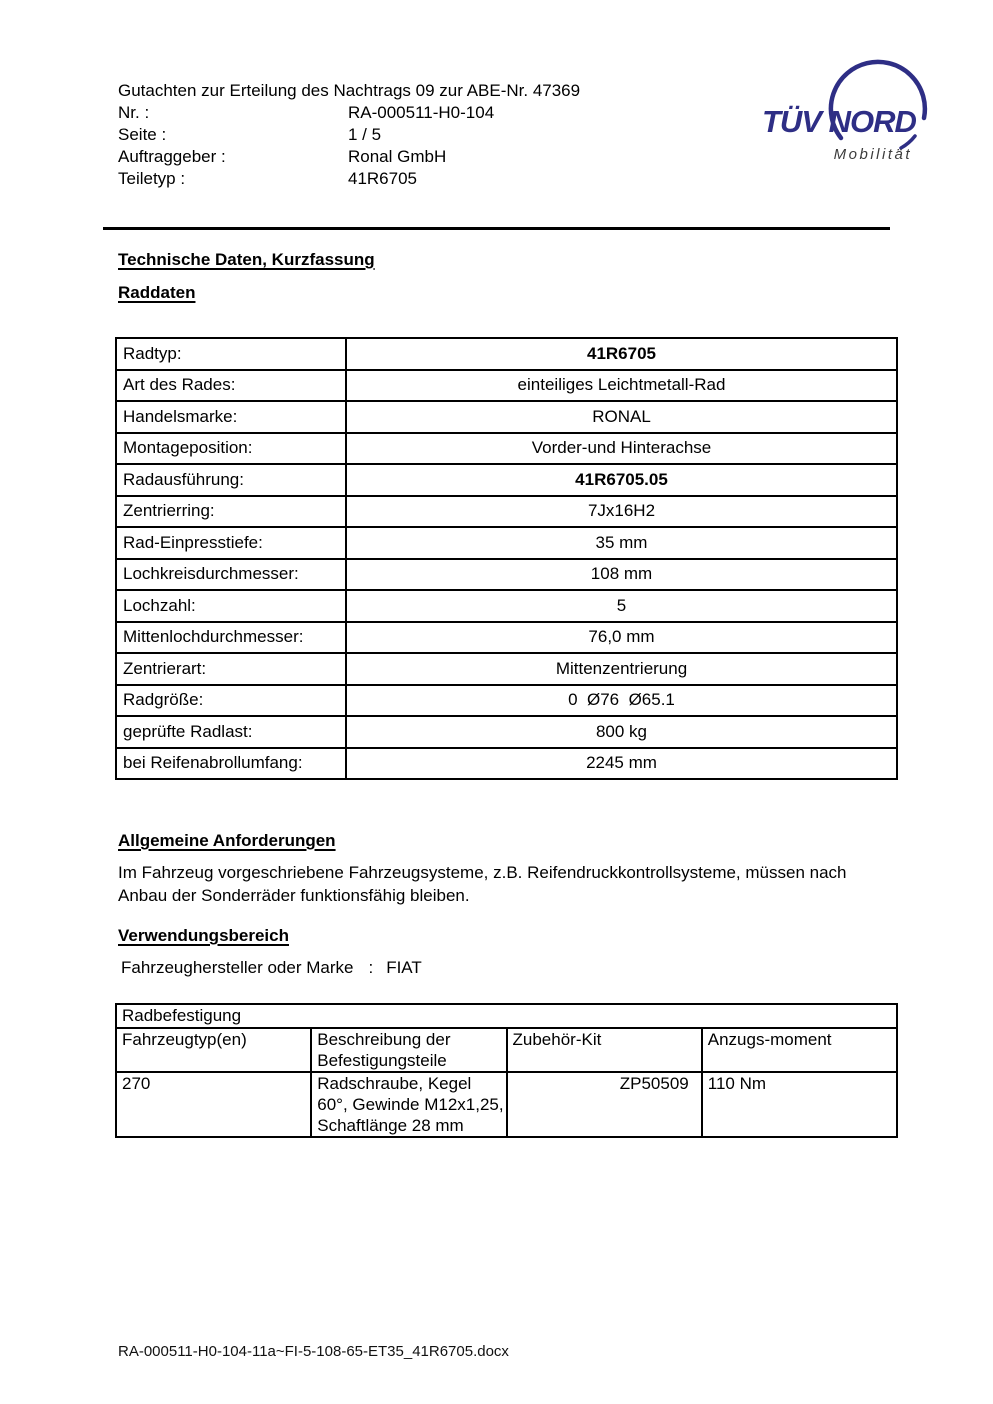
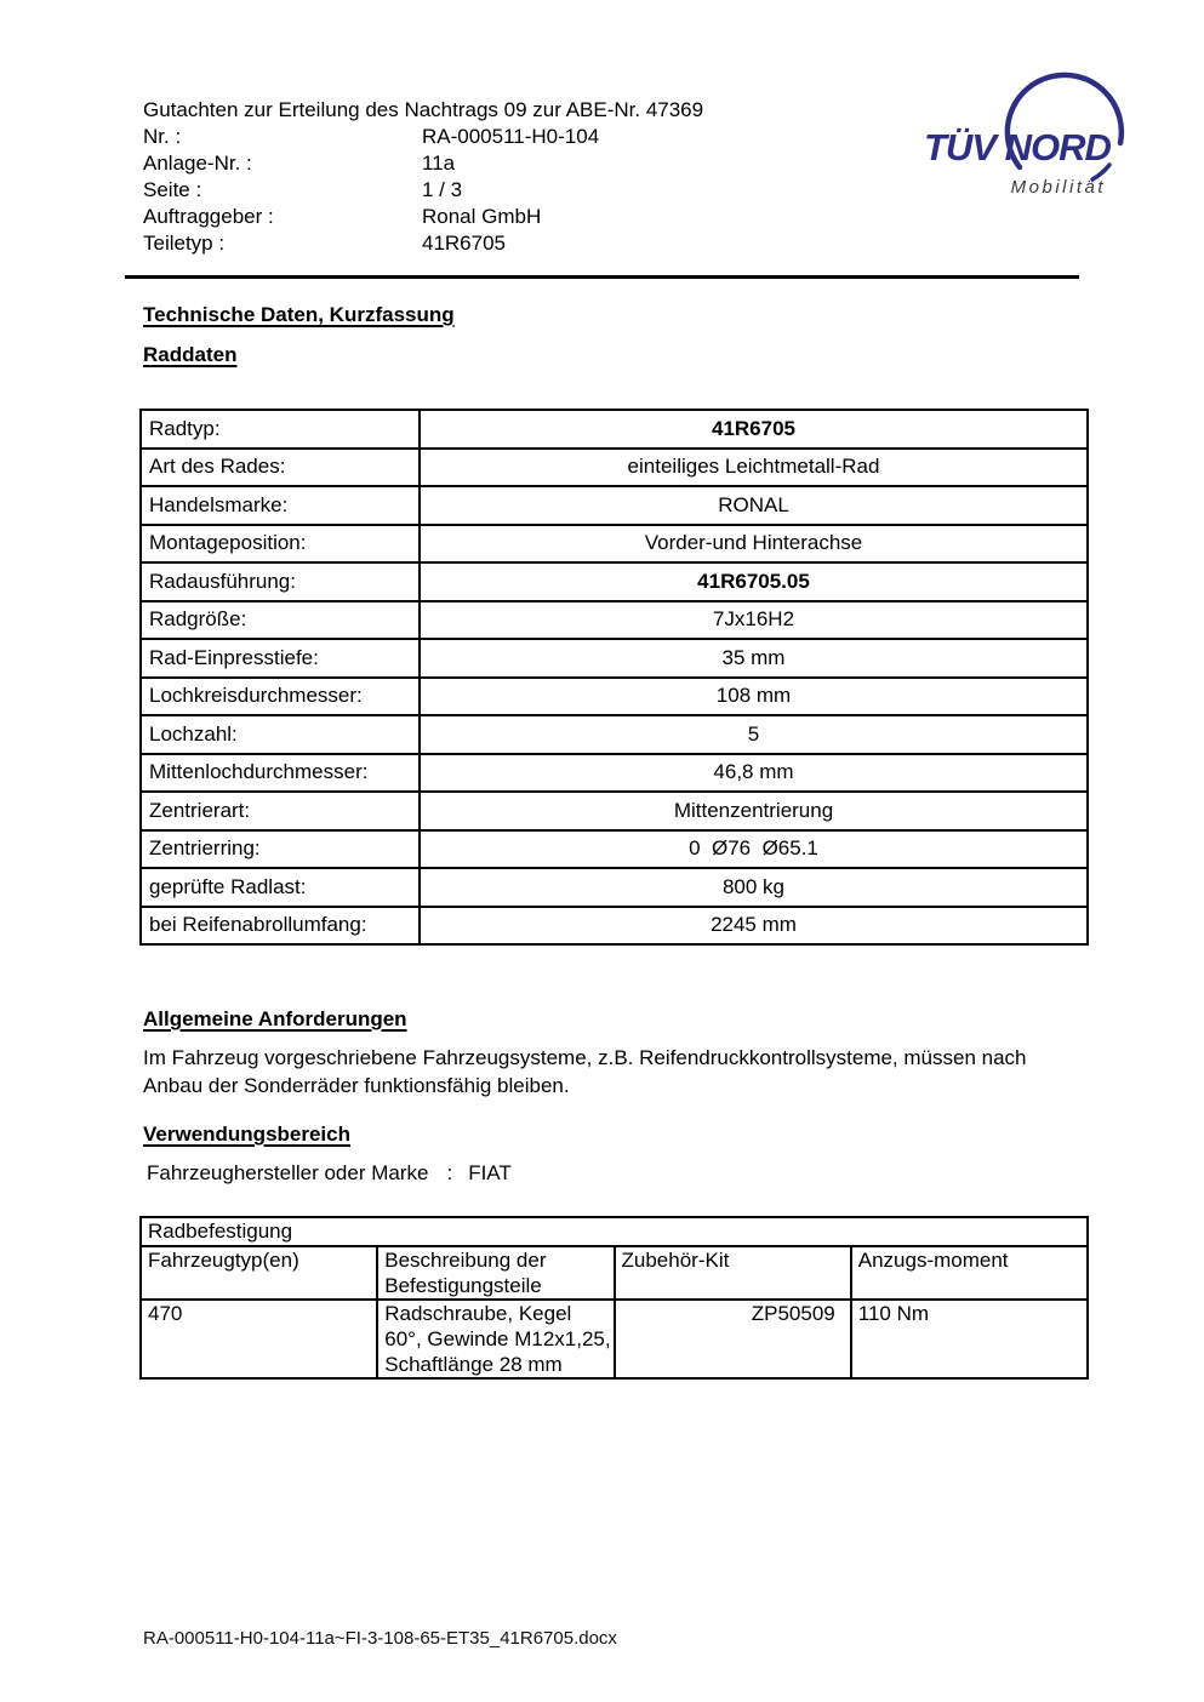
  Gutachten zur Erteilung des Nachtrags 09 zur ABE-Nr. 47369
  Nr. :
  RA-000511-H0-104
+ Anlage-Nr. :
+ 11a
  Seite :
- 1 / 5
+ 1 / 3
  Auftraggeber :
  Ronal GmbH
  Teiletyp :
  41R6705
  TÜV NORD
  Mobilität
  Technische Daten, Kurzfassung
  Raddaten
  Radtyp:	41R6705
  Art des Rades:	einteiliges Leichtmetall-Rad
  Handelsmarke:	RONAL
  Montageposition:	Vorder-und Hinterachse
  Radausführung:	41R6705.05
- Zentrierring:	7Jx16H2
+ Radgröße:	7Jx16H2
  Rad-Einpresstiefe:	35 mm
  Lochkreisdurchmesser:	108 mm
  Lochzahl:	5
- Mittenlochdurchmesser:	76,0 mm
+ Mittenlochdurchmesser:	46,8 mm
  Zentrierart:	Mittenzentrierung
- Radgröße:	0 Ø76 Ø65.1
+ Zentrierring:	0 Ø76 Ø65.1
  geprüfte Radlast:	800 kg
  bei Reifenabrollumfang:	2245 mm
  Allgemeine Anforderungen
  Im Fahrzeug vorgeschriebene Fahrzeugsysteme, z.B. Reifendruckkontrollsysteme, müssen nach Anbau der Sonderräder funktionsfähig bleiben.
  Verwendungsbereich
  Fahrzeughersteller oder Marke
  :
  FIAT
  Radbefestigung
  Fahrzeugtyp(en)	Beschreibung der Befestigungsteile	Zubehör-Kit	Anzugs-moment
- 270	Radschraube, Kegel 60°, Gewinde M12x1,25, Schaftlänge 28 mm	ZP50509	110 Nm
+ 470	Radschraube, Kegel 60°, Gewinde M12x1,25, Schaftlänge 28 mm	ZP50509	110 Nm
- RA-000511-H0-104-11a~FI-5-108-65-ET35_41R6705.docx
+ RA-000511-H0-104-11a~FI-3-108-65-ET35_41R6705.docx
